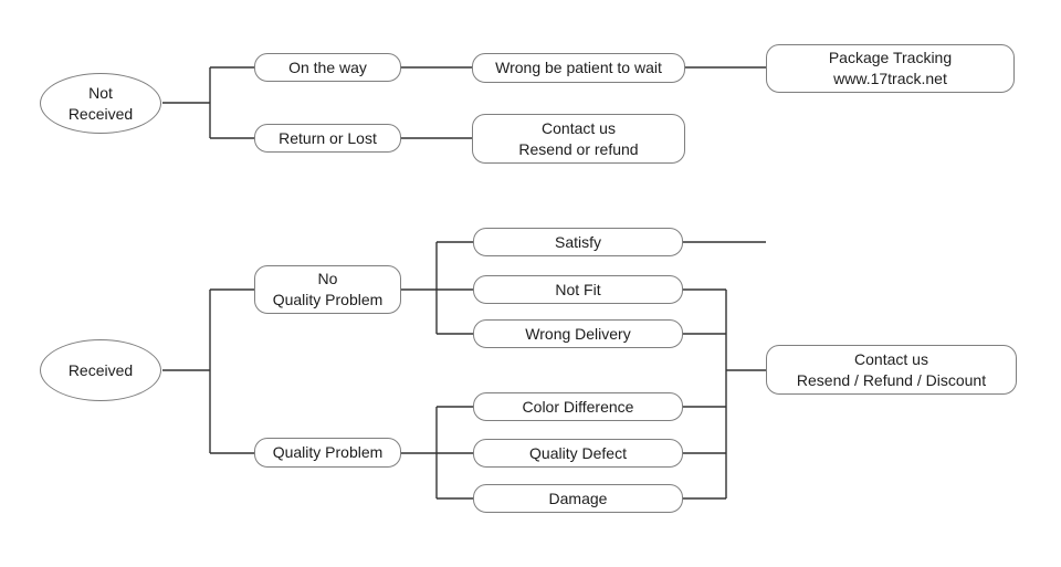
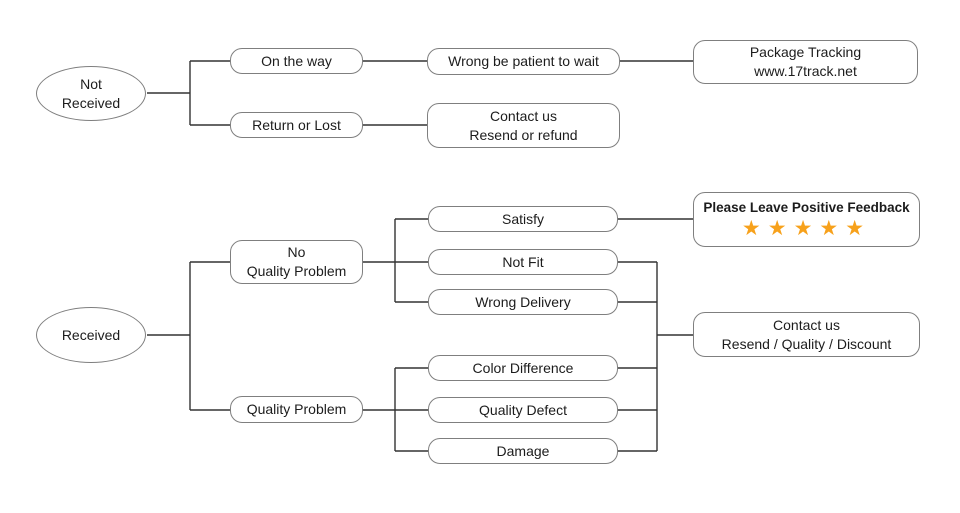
  Not
  Received
  On the way
  Wrong be patient to wait
  Package Tracking
  www.17track.net
  Return or Lost
  Contact us
  Resend or refund
  Received
  No
  Quality Problem
  Quality Problem
  Satisfy
  Not Fit
  Wrong Delivery
+ Please Leave Positive Feedback
+ ★★★★★
  Color Difference
  Quality Defect
  Damage
  Contact us
- Resend / Refund / Discount
+ Resend / Quality / Discount
